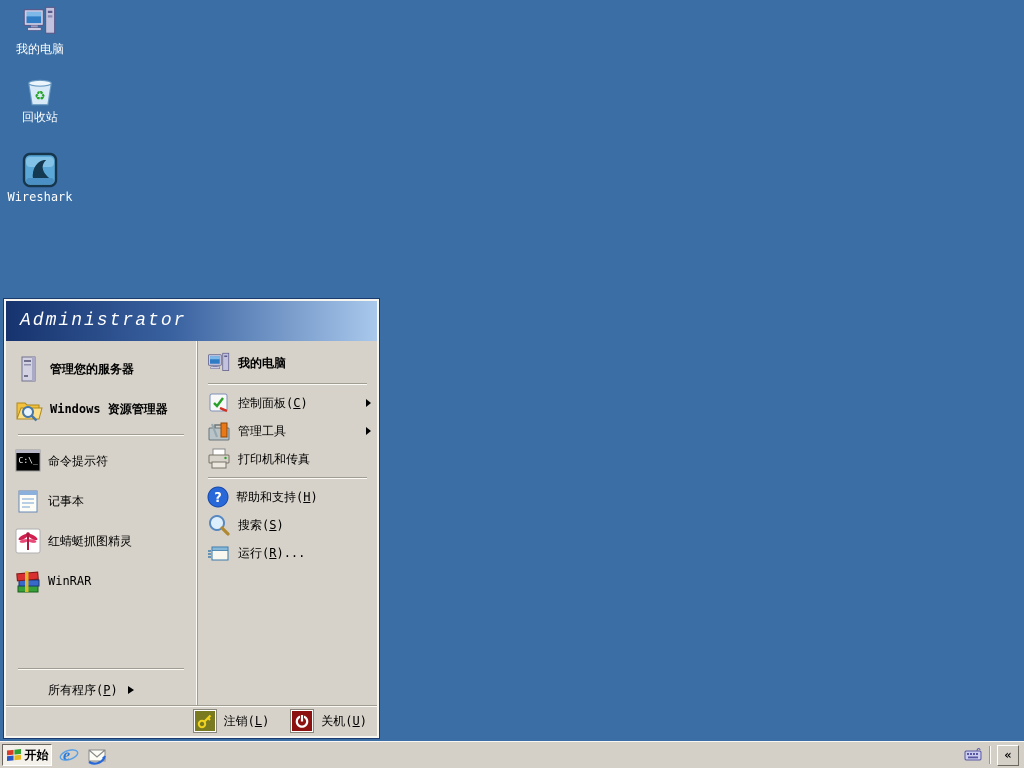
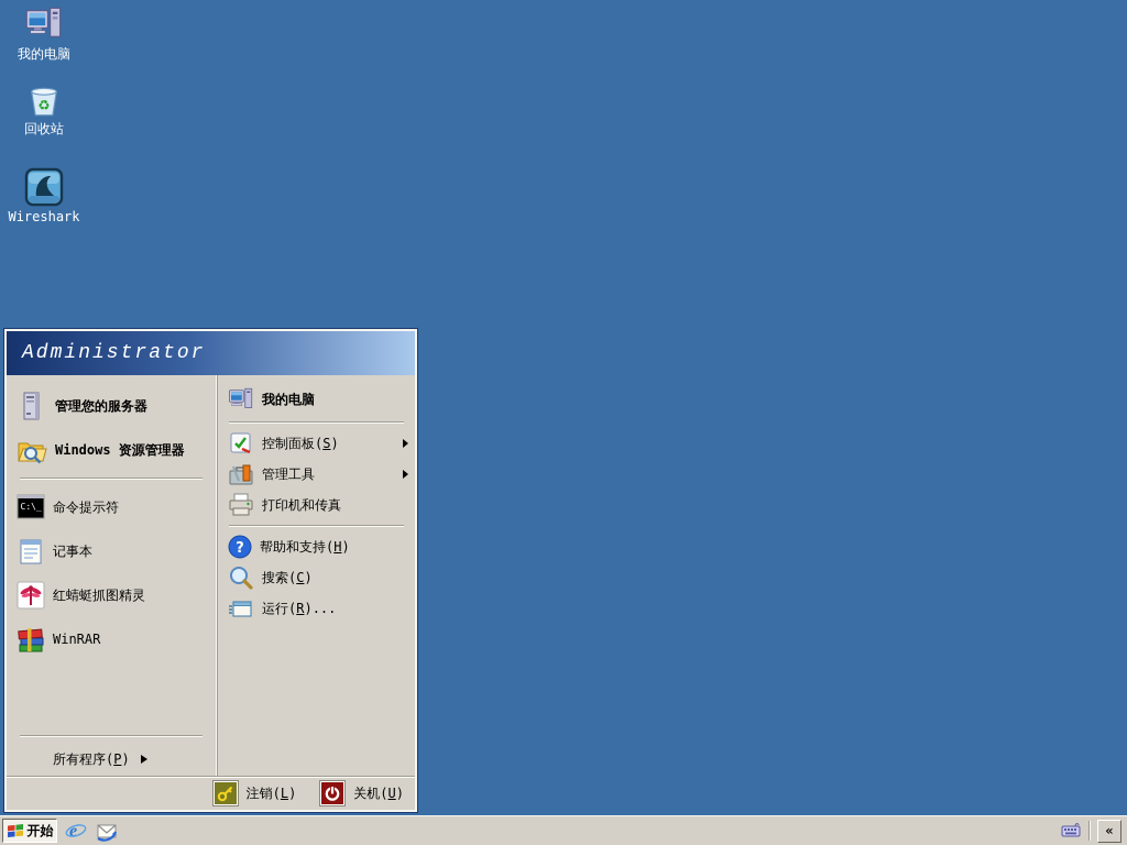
  我的电脑
  ♻
  回收站
  Wireshark
  Administrator
  管理您的服务器
  Windows 资源管理器
  C:\_
  命令提示符
  记事本
  红蜻蜓抓图精灵
  WinRAR
  所有程序(P)
  我的电脑
- 控制面板(C)
+ 控制面板(S)
  管理工具
  打印机和传真
  ?
  帮助和支持(H)
- 搜索(S)
+ 搜索(C)
  运行(R)...
  注销(L)
  关机(U)
  开始
  e
  «
